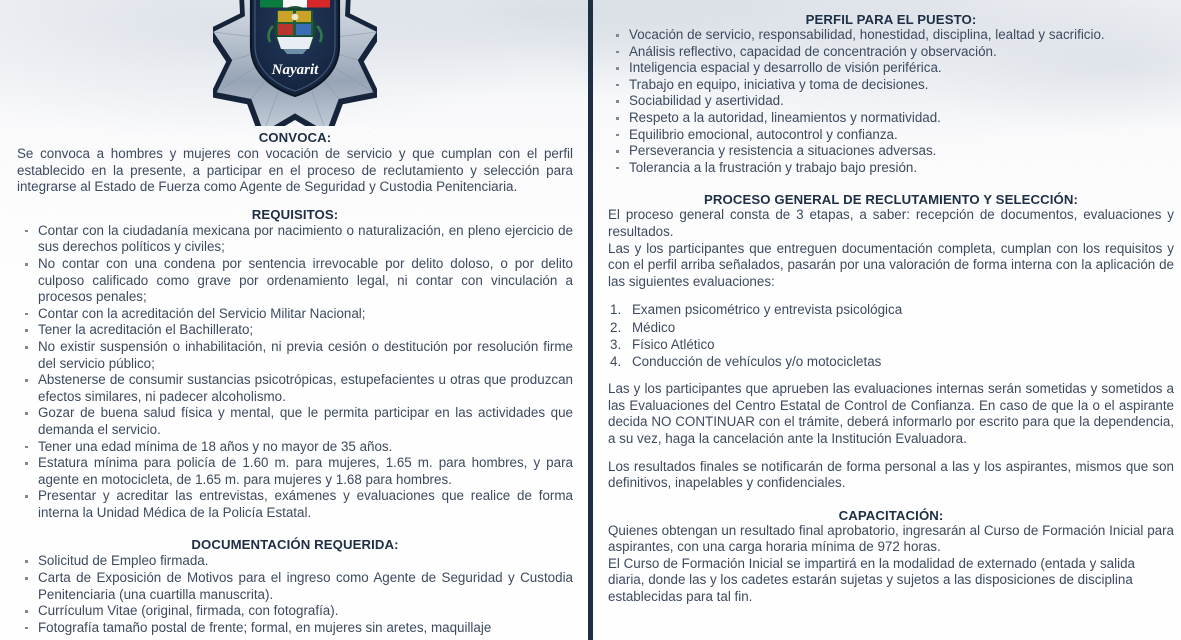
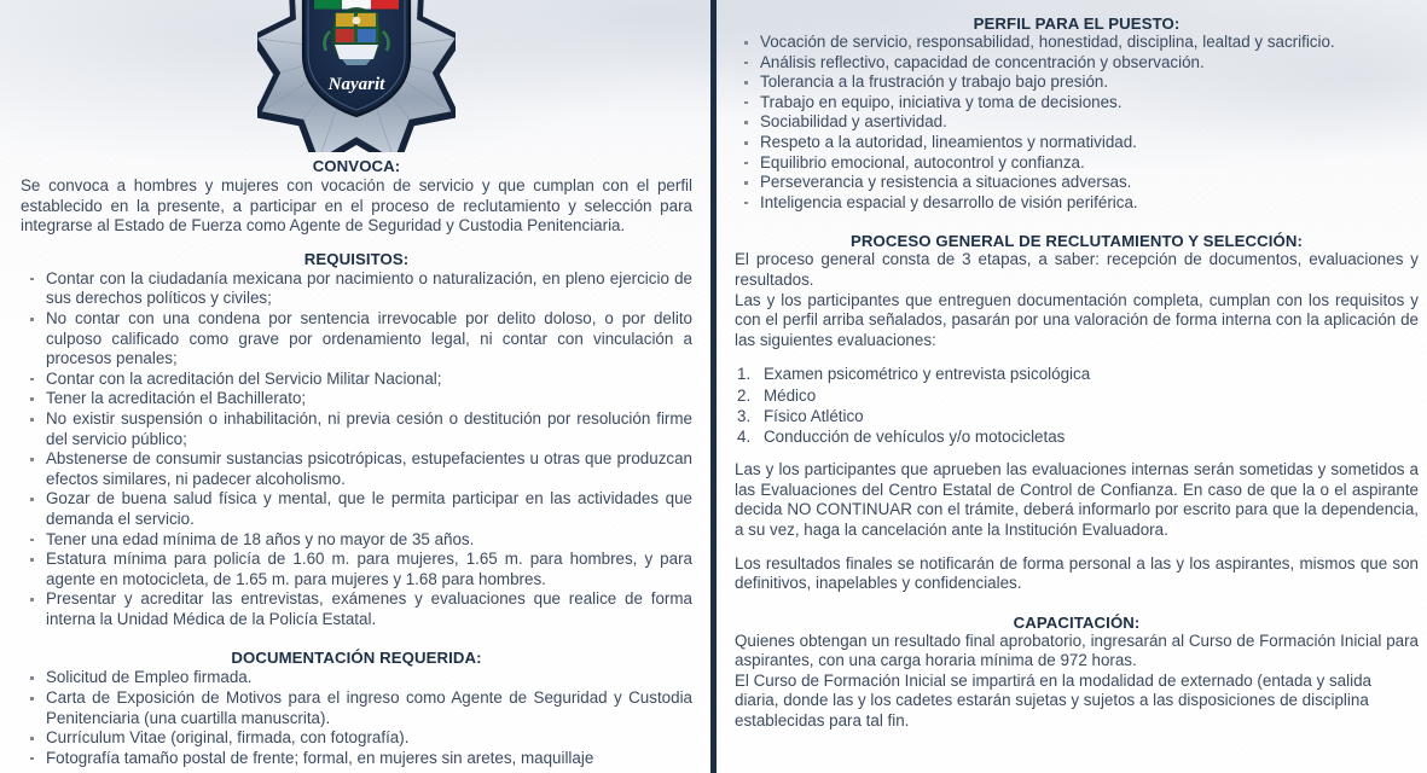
  Nayarit
  CONVOCA:
  Se convoca a hombres y mujeres con vocación de servicio y que cumplan con el perfil establecido en la presente, a participar en el proceso de reclutamiento y selección para integrarse al Estado de Fuerza como Agente de Seguridad y Custodia Penitenciaria.
  REQUISITOS:
  Contar con la ciudadanía mexicana por nacimiento o naturalización, en pleno ejercicio de sus derechos políticos y civiles;
  No contar con una condena por sentencia irrevocable por delito doloso, o por delito culposo calificado como grave por ordenamiento legal, ni contar con vinculación a procesos penales;
  Contar con la acreditación del Servicio Militar Nacional;
  Tener la acreditación el Bachillerato;
  No existir suspensión o inhabilitación, ni previa cesión o destitución por resolución firme del servicio público;
  Abstenerse de consumir sustancias psicotrópicas, estupefacientes u otras que produzcan efectos similares, ni padecer alcoholismo.
  Gozar de buena salud física y mental, que le permita participar en las actividades que demanda el servicio.
  Tener una edad mínima de 18 años y no mayor de 35 años.
  Estatura mínima para policía de 1.60 m. para mujeres, 1.65 m. para hombres, y para agente en motocicleta, de 1.65 m. para mujeres y 1.68 para hombres.
  Presentar y acreditar las entrevistas, exámenes y evaluaciones que realice de forma interna la Unidad Médica de la Policía Estatal.
  DOCUMENTACIÓN REQUERIDA:
  Solicitud de Empleo firmada.
  Carta de Exposición de Motivos para el ingreso como Agente de Seguridad y Custodia Penitenciaria (una cuartilla manuscrita).
  Currículum Vitae (original, firmada, con fotografía).
  Fotografía tamaño postal de frente; formal, en mujeres sin aretes, maquillaje
  PERFIL PARA EL PUESTO:
  Vocación de servicio, responsabilidad, honestidad, disciplina, lealtad y sacrificio.
  Análisis reflectivo, capacidad de concentración y observación.
- Inteligencia espacial y desarrollo de visión periférica.
+ Tolerancia a la frustración y trabajo bajo presión.
  Trabajo en equipo, iniciativa y toma de decisiones.
  Sociabilidad y asertividad.
  Respeto a la autoridad, lineamientos y normatividad.
  Equilibrio emocional, autocontrol y confianza.
  Perseverancia y resistencia a situaciones adversas.
- Tolerancia a la frustración y trabajo bajo presión.
+ Inteligencia espacial y desarrollo de visión periférica.
  PROCESO GENERAL DE RECLUTAMIENTO Y SELECCIÓN:
  El proceso general consta de 3 etapas, a saber: recepción de documentos, evaluaciones y resultados.
  Las y los participantes que entreguen documentación completa, cumplan con los requisitos y con el perfil arriba señalados, pasarán por una valoración de forma interna con la aplicación de las siguientes evaluaciones:
  Examen psicométrico y entrevista psicológica
  Médico
  Físico Atlético
  Conducción de vehículos y/o motocicletas
  Las y los participantes que aprueben las evaluaciones internas serán sometidas y sometidos a las Evaluaciones del Centro Estatal de Control de Confianza. En caso de que la o el aspirante decida NO CONTINUAR con el trámite, deberá informarlo por escrito para que la dependencia, a su vez, haga la cancelación ante la Institución Evaluadora.
  Los resultados finales se notificarán de forma personal a las y los aspirantes, mismos que son definitivos, inapelables y confidenciales.
  CAPACITACIÓN:
  Quienes obtengan un resultado final aprobatorio, ingresarán al Curso de Formación Inicial para aspirantes, con una carga horaria mínima de 972 horas.
  El Curso de Formación Inicial se impartirá en la modalidad de externado (entada y salida diaria, donde las y los cadetes estarán sujetas y sujetos a las disposiciones de disciplina establecidas para tal fin.
